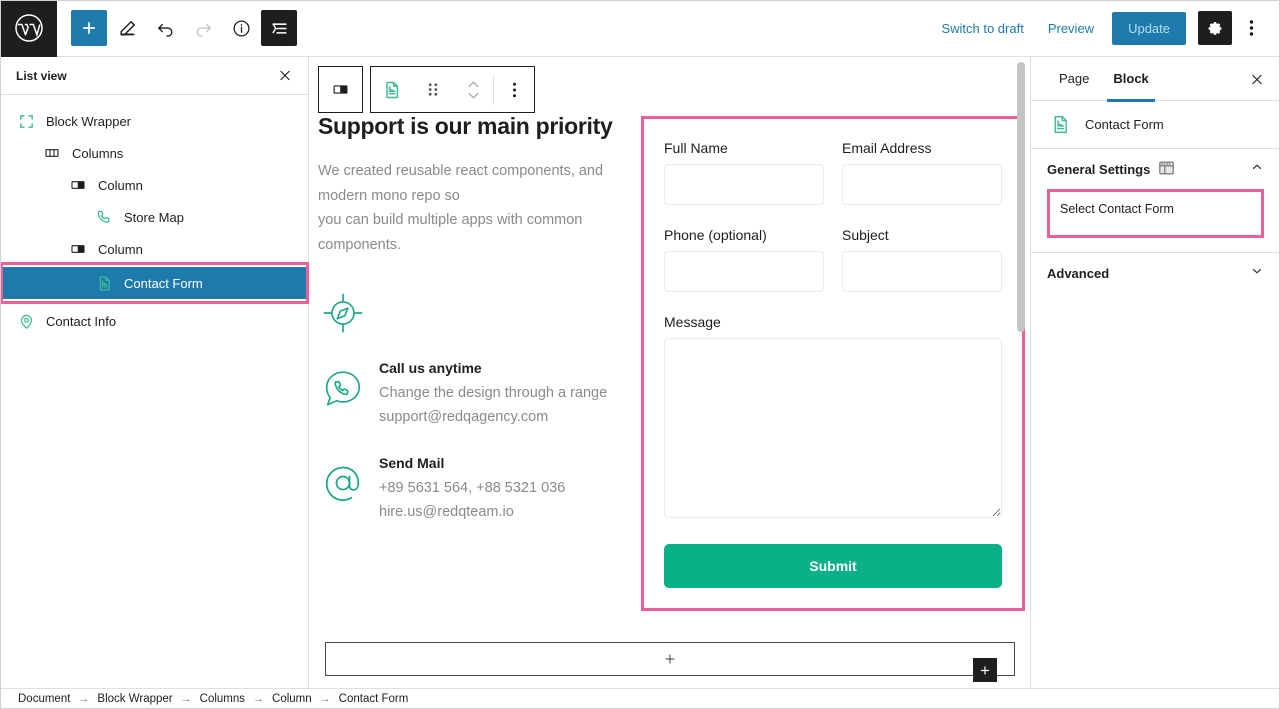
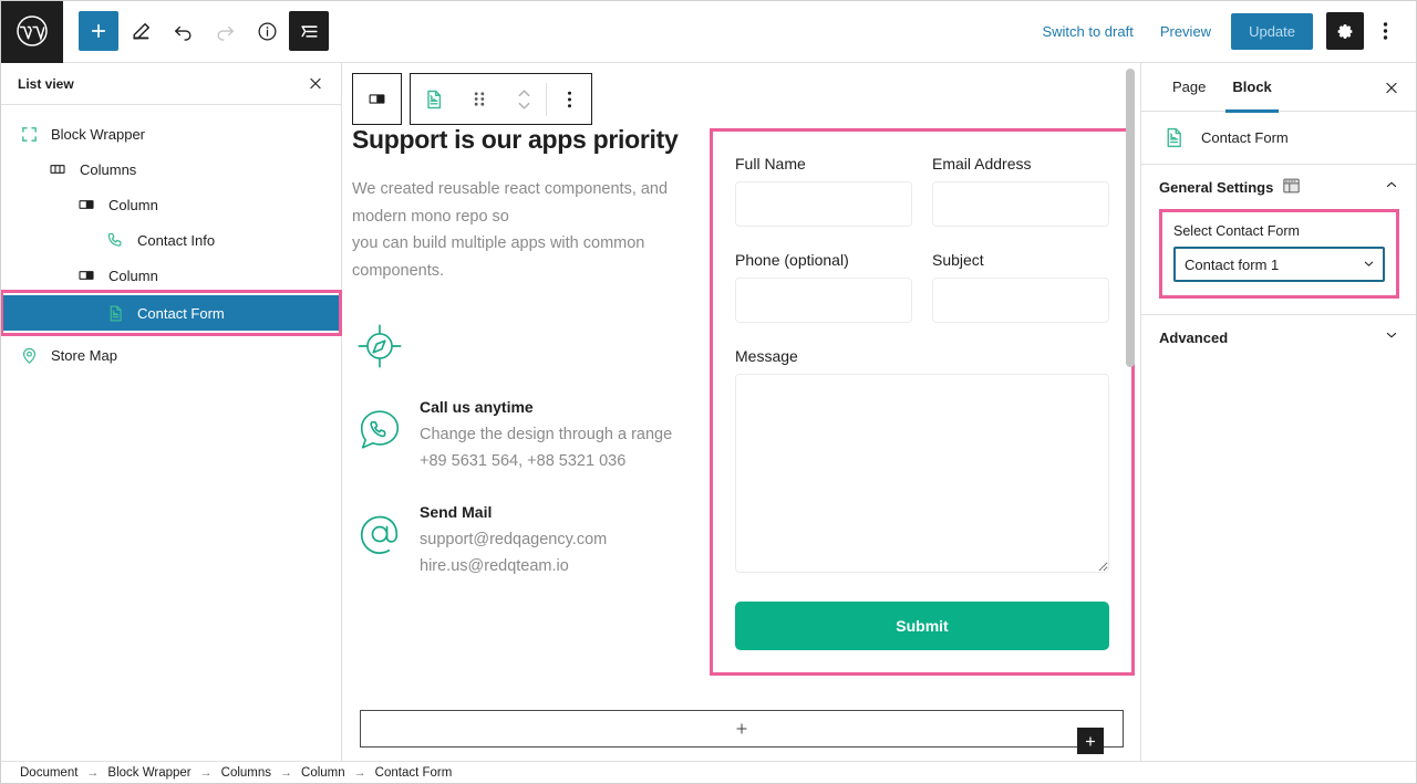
  Switch to draft
  Preview
  Update
  List view
  Block Wrapper
  Columns
  Column
- Store Map
+ Contact Info
  Column
  Contact Form
- Contact Info
+ Store Map
- Support is our main priority
+ Support is our apps priority
  We created reusable react components, and
  modern mono repo so
  you can build multiple apps with common
  components.
  Call us anytime
  Change the design through a range
- support@redqagency.com
+ +89 5631 564, +88 5321 036
  Send Mail
- +89 5631 564, +88 5321 036
+ support@redqagency.com
  hire.us@redqteam.io
  Full Name
  Email Address
  Phone (optional)
  Subject
  Message
  Submit
  Page
  Block
  Contact Form
  General Settings
  Select Contact Form
+ Contact form 1
  Advanced
  Document
  →
  Block Wrapper
  →
  Columns
  →
  Column
  →
  Contact Form
